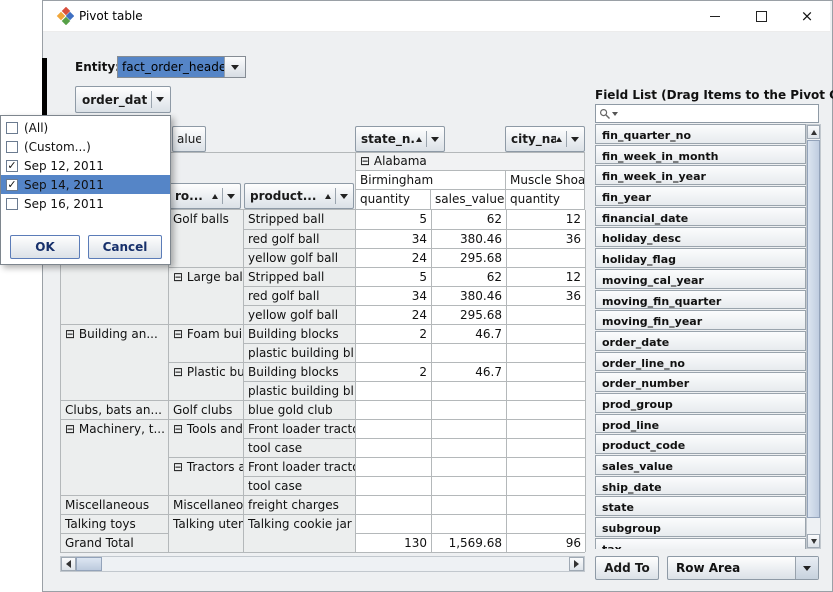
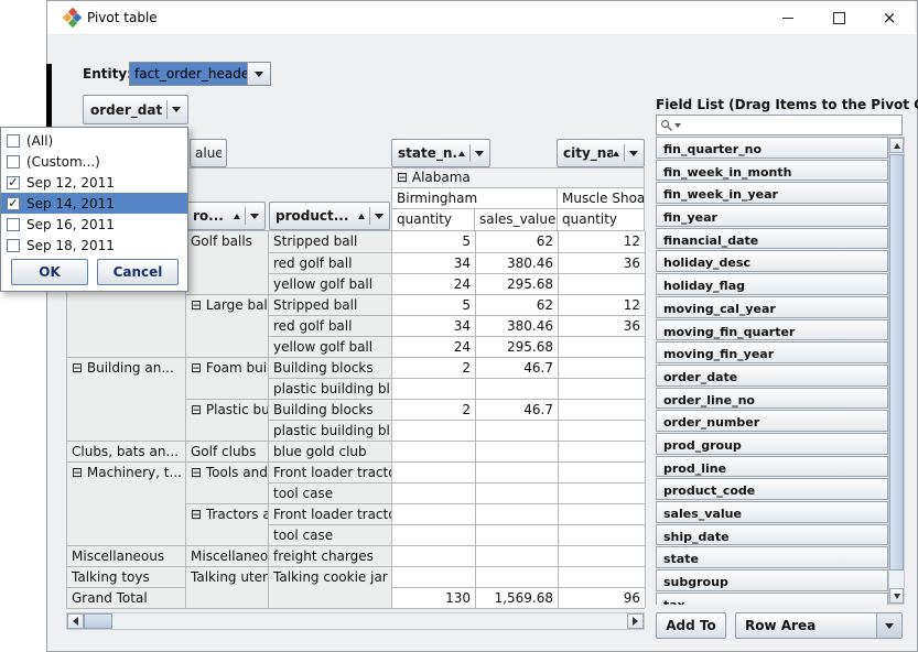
  Pivot table
  ×
  Entity
  fact_order_heade
  order_dat
  alue
  state_n.
  city_na
  ro...
  product...
  ⊟ Alabama
  Birmingham
  Muscle Shoa
  quantity
  sales_value
  quantity
  Golf balls
  Stripped ball
  5
  62
  12
  red golf ball
  34
  380.46
  36
  yellow golf ball
  24
  295.68
  ⊟ Large bal
  Stripped ball
  5
  62
  12
  red golf ball
  34
  380.46
  36
  yellow golf ball
  24
  295.68
  ⊟ Building an...
  Building blocks
  2
  46.7
  plastic building bl
  ⊟ Plastic bu
  Building blocks
  2
  46.7
  plastic building bl
  Clubs, bats an...
  Golf clubs
  blue gold club
  ⊟ Machinery, t...
  ⊟ Tools and
  Front loader tract
  tool case
  ⊟ Tractors a
  Front loader tract
  tool case
  Miscellaneous
  Miscellaneo
  freight charges
  Talking toys
  Talking uten
  Talking cookie jar
  Grand Total
  130
  1,569.68
  96
  Field List (Drag Items to the Pivot
  fin_quarter_no
  fin_week_in_month
  fin_week_in_year
  fin_year
  financial_date
  holiday_desc
  holiday_flag
  moving_cal_year
  moving_fin_quarter
  moving_fin_year
  order_date
  order_line_no
  order_number
  prod_group
  prod_line
  product_code
  sales_value
  ship_date
  state
  subgroup
  Add To
  Row Area
  (All)
  (Custom...)
  ✓
  Sep 12, 2011
  ✓
  Sep 14, 2011
  Sep 16, 2011
+ Sep 18, 2011
  OK
  Cancel
